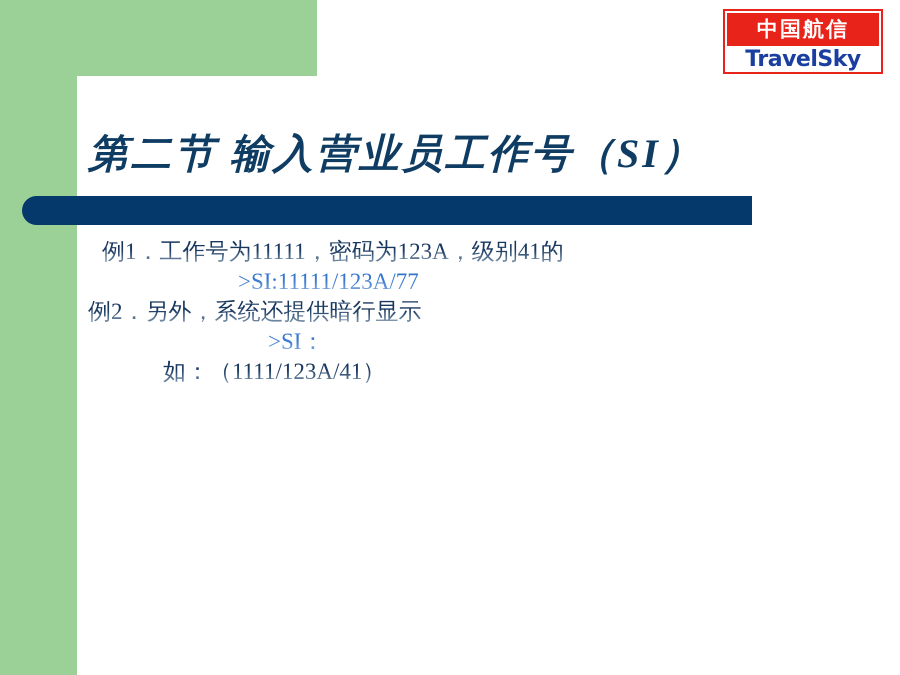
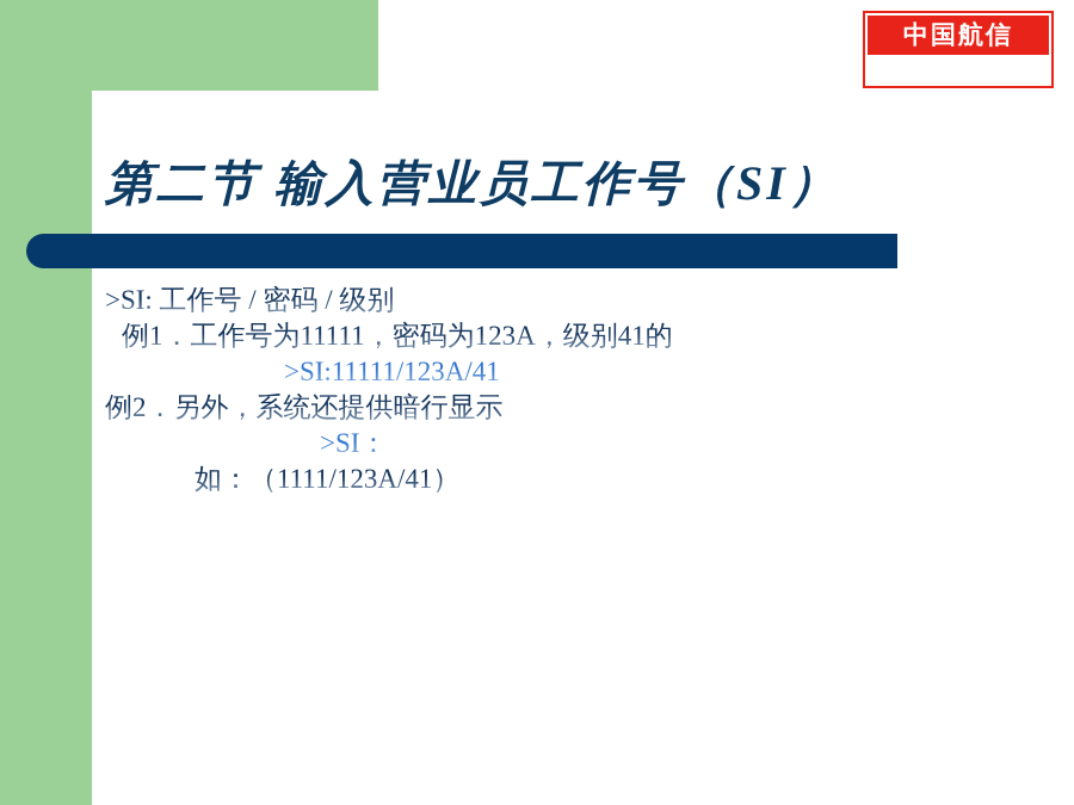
  中国航信
- TravelSky
  第二节 输入营业员工作号（SI）
+ >SI: 工作号 / 密码 / 级别
  例1．工作号为11111，密码为123A，级别41的
- >SI:11111/123A/77
+ >SI:11111/123A/41
  例2．另外，系统还提供暗行显示
  >SI：
  如：（1111/123A/41）
